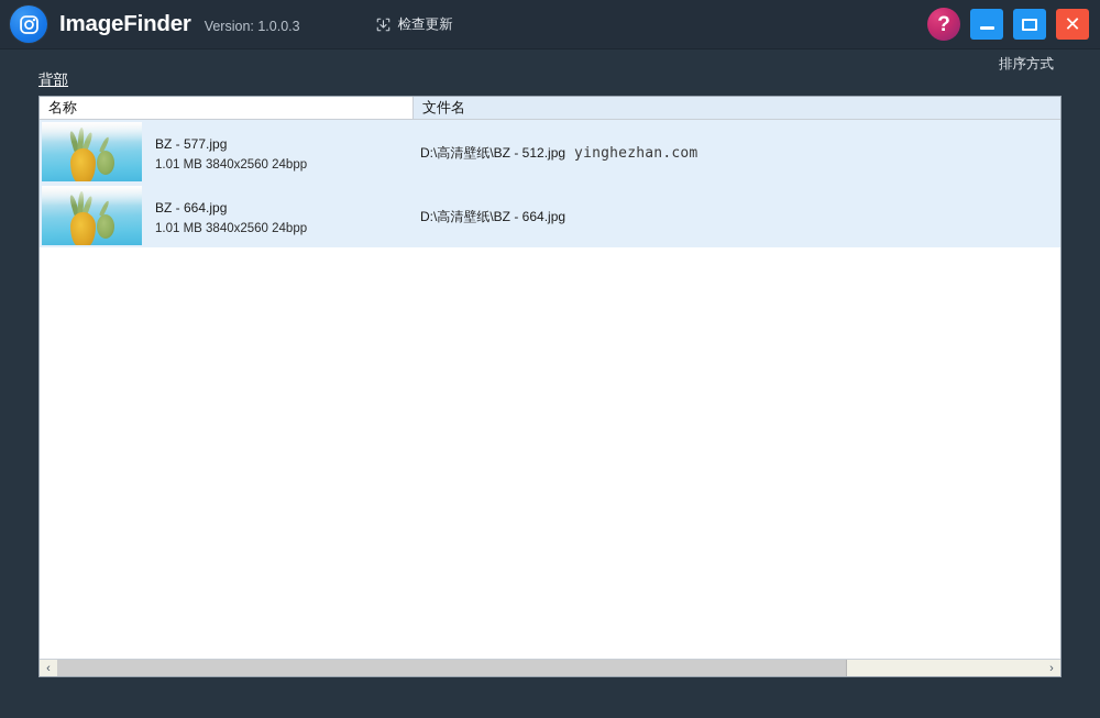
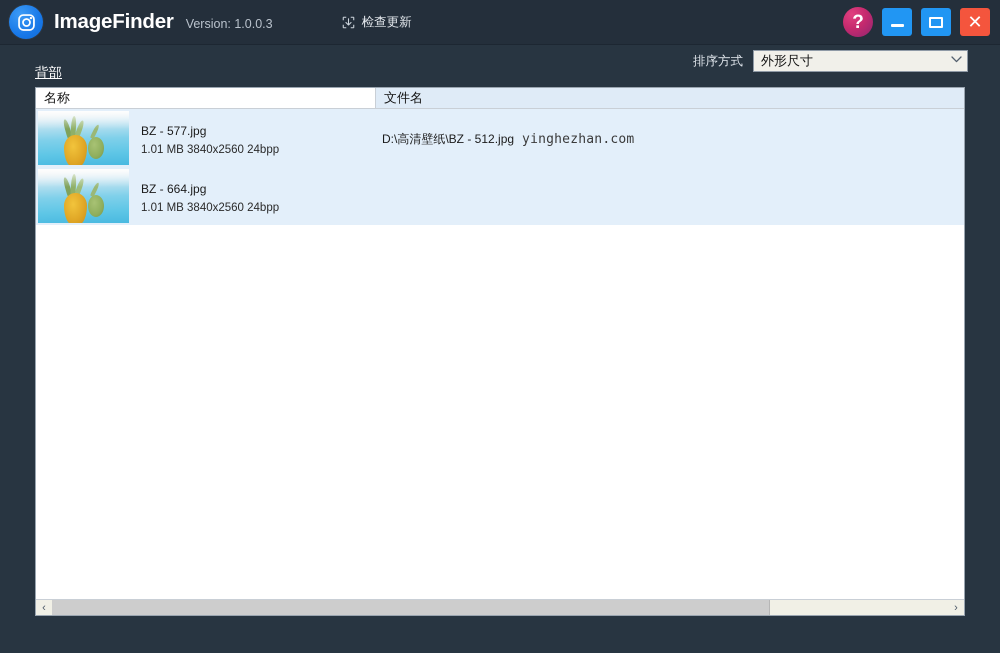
  ImageFinder
  Version: 1.0.0.3
  检查更新
  ?
  ✕
  排序方式
+ 外形尺寸
  背部
  名称
  文件名
  BZ - 577.jpg
  1.01 MB 3840x2560 24bpp
  D:\高清壁纸\BZ - 512.jpg
  yinghezhan.com
  BZ - 664.jpg
  1.01 MB 3840x2560 24bpp
- D:\高清壁纸\BZ - 664.jpg
  ‹
  ›
